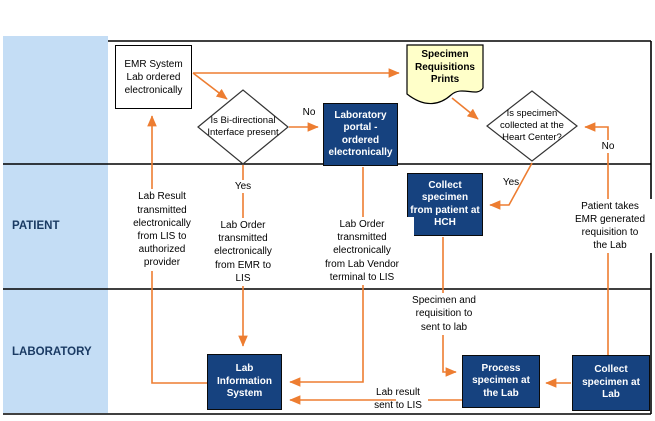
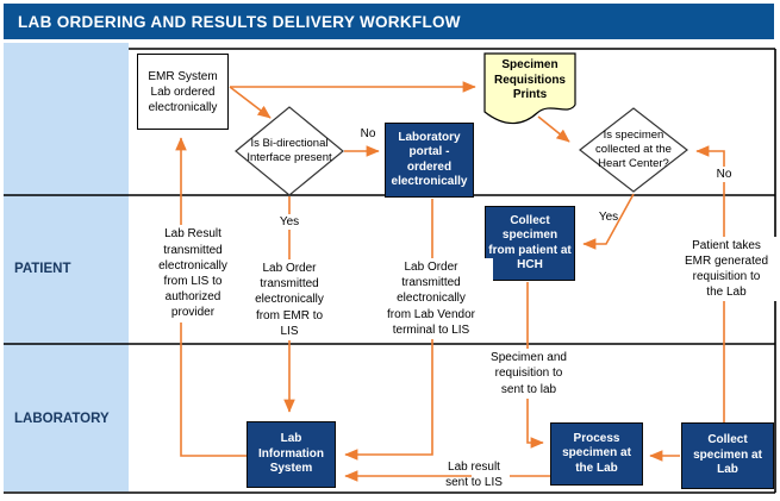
+ LAB ORDERING AND RESULTS DELIVERY WORKFLOW
  PATIENT
  LABORATORY
  EMR System
  Lab ordered
  electronically
  Specimen
  Requisitions
  Prints
  Is Bi-directional
  Interface present
  Laboratory
  portal -
  ordered
  electronically
  Is specimen
  collected at the
  Heart Center?
  Collect
  specimen
  from patient at
  HCH
  Lab
  Information
  System
  Process
  specimen at
  the Lab
  Collect
  specimen at
  Lab
  No
  Yes
  No
  Yes
  Lab Result
  transmitted
  electronically
  from LIS to
  authorized
  provider
  Lab Order
  transmitted
  electronically
  from EMR to
  LIS
  Lab Order
  transmitted
  electronically
  from Lab Vendor
  terminal to LIS
  Patient takes
  EMR generated
  requisition to
  the Lab
  Specimen and
  requisition to
  sent to lab
  Lab result
  sent to LIS
